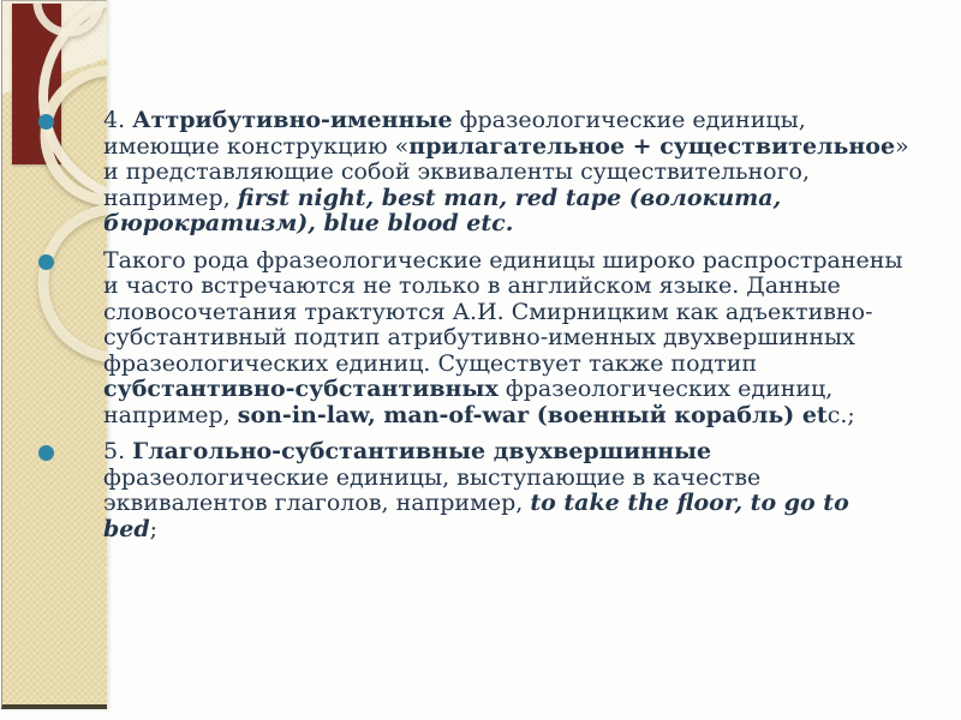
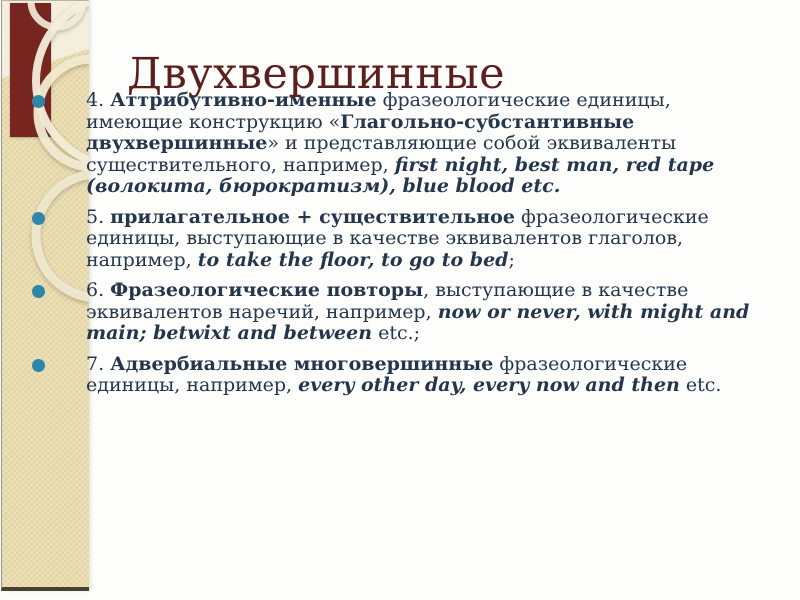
+ Двухвершинные
- 4. Аттрибутивно-именные фразеологические единицы, имеющие конструкцию «прилагательное + существительное» и представляющие собой эквиваленты существительного, например, first night, best man, red tape (волокита, бюрократизм), blue blood etc.
+ 4. Аттрибутивно-именные фразеологические единицы, имеющие конструкцию «Глагольно-субстантивные двухвершинные» и представляющие собой эквиваленты существительного, например, first night, best man, red tape (волокита, бюрократизм), blue blood etc.
- Такого рода фразеологические единицы широко распространены и часто встречаются не только в английском языке. Данные словосочетания трактуются А.И. Смирницким как адъективно-субстантивный подтип атрибутивно-именных двухвершинных фразеологических единиц. Существует также подтип субстантивно-субстантивных фразеологических единиц, например, son-in-law, man-of-war (военный корабль) etс.;
- 5. Глагольно-субстантивные двухвершинные фразеологические единицы, выступающие в качестве эквивалентов глаголов, например, to take the floor, to go to bed;
+ 5. прилагательное + существительное фразеологические единицы, выступающие в качестве эквивалентов глаголов, например, to take the floor, to go to bed;
+ 6. Фразеологические повторы, выступающие в качестве эквивалентов наречий, например, now or never, with might and main; betwixt and between etc.;
+ 7. Адвербиальные многовершинные фразеологические единицы, например, every other day, every now and then etc.
